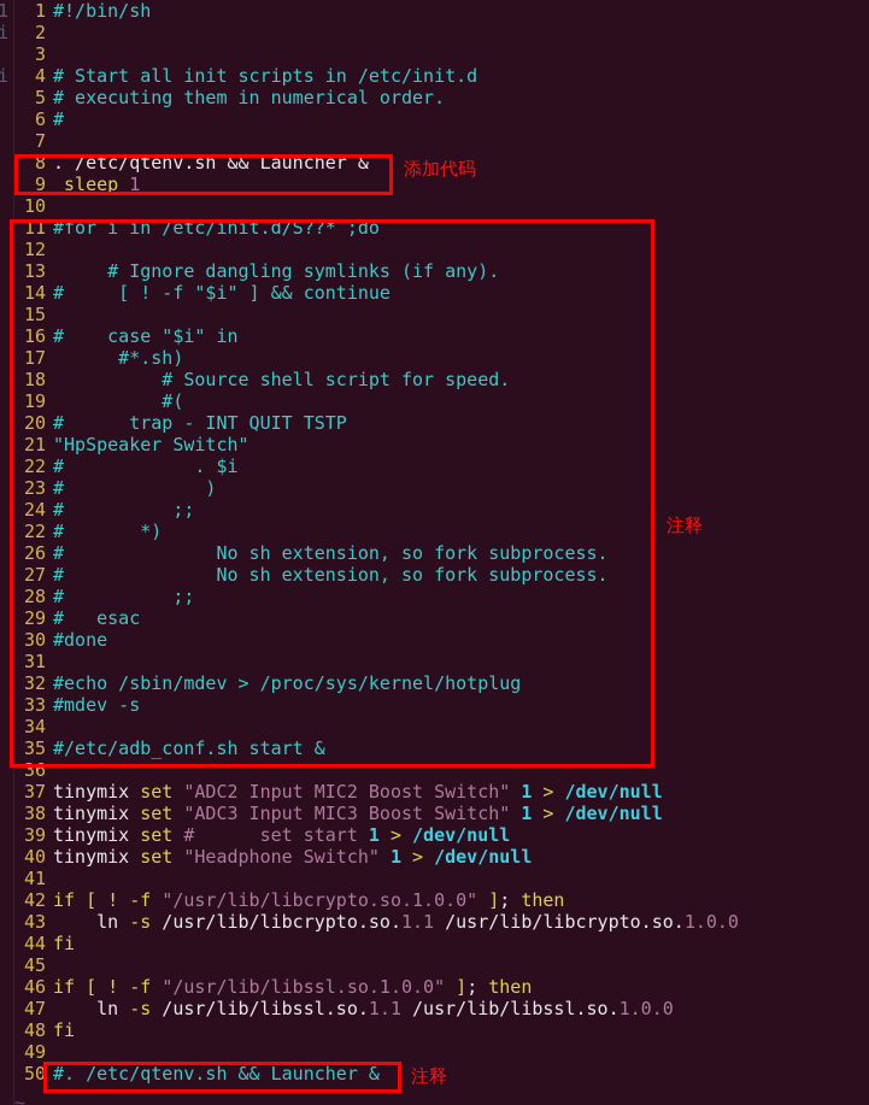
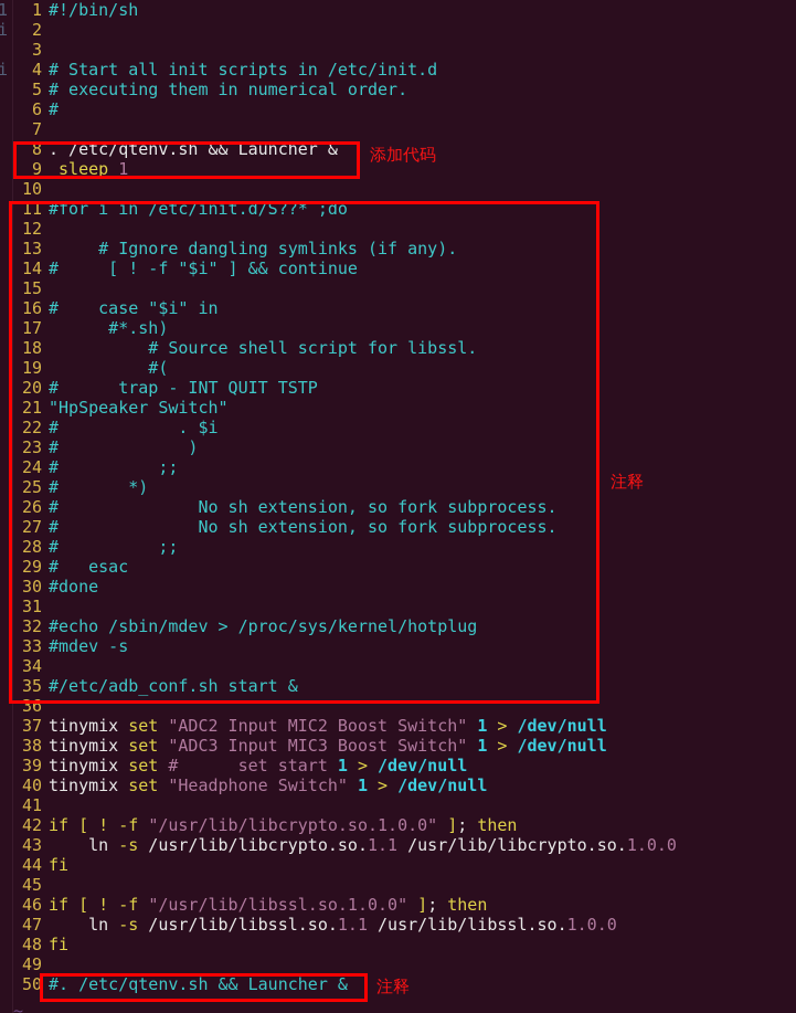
  1
  i
  i
  1 #!/bin/sh
  2
  3
  4 # Start all init scripts in /etc/init.d
  5 # executing them in numerical order.
  6 #
  7
  8 . /etc/qtenv.sh && Launcher &
  9 sleep 1
  10
  11 #for i in /etc/init.d/S??* ;do
  12
  13 # Ignore dangling symlinks (if any).
  14 # [ ! -f "$i" ] && continue
  15
  16 # case "$i" in
  17 #*.sh)
- 18 # Source shell script for speed.
+ 18 # Source shell script for libssl.
  19 #(
  20 # trap - INT QUIT TSTP
  21 "HpSpeaker Switch"
  22 # . $i
  23 # )
  24 # ;;
- 22 # *)
+ 25 # *)
  26 # No sh extension, so fork subprocess.
  27 # No sh extension, so fork subprocess.
  28 # ;;
  29 # esac
  30 #done
  31
  32 #echo /sbin/mdev > /proc/sys/kernel/hotplug
  33 #mdev -s
  34
  35 #/etc/adb_conf.sh start &
  36
  37 tinymix set "ADC2 Input MIC2 Boost Switch" 1 > /dev/null
  38 tinymix set "ADC3 Input MIC3 Boost Switch" 1 > /dev/null
  39 tinymix set # set start 1 > /dev/null
  40 tinymix set "Headphone Switch" 1 > /dev/null
  41
  42 if [ ! -f "/usr/lib/libcrypto.so.1.0.0" ]; then
  43 ln -s /usr/lib/libcrypto.so.1.1 /usr/lib/libcrypto.so.1.0.0
  44 fi
  45
  46 if [ ! -f "/usr/lib/libssl.so.1.0.0" ]; then
  47 ln -s /usr/lib/libssl.so.1.1 /usr/lib/libssl.so.1.0.0
  48 fi
  49
  50 #. /etc/qtenv.sh && Launcher &
  ~
  添加代码
  注释
  注释
